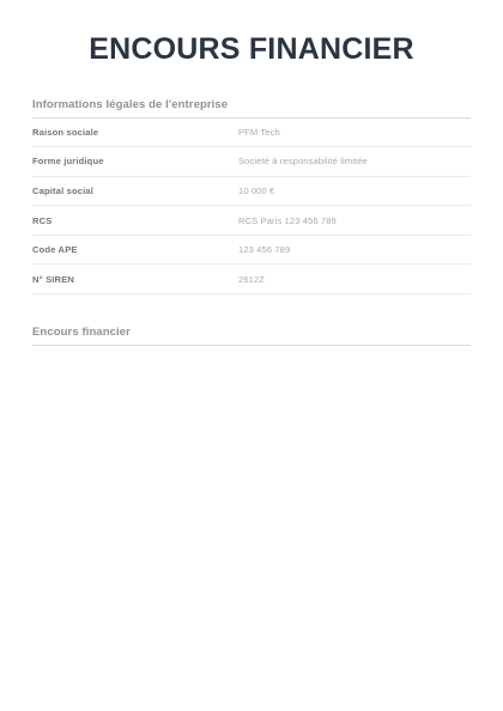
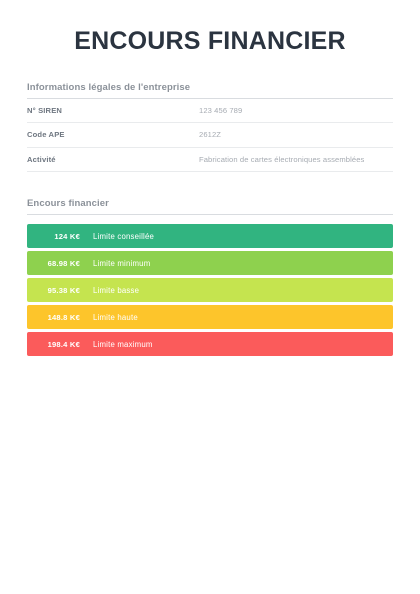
  ENCOURS FINANCIER
  Informations légales de l'entreprise
- Raison sociale	PFM Tech
- Forme juridique	Société à responsabilité limitée
- Capital social	10 000 €
- RCS	RCS Paris 123 456 789
- Code APE	123 456 789
+ N° SIREN	123 456 789
- N° SIREN	2612Z
+ Code APE	2612Z
+ Activité	Fabrication de cartes électroniques assemblées
  Encours financier
+ 124 K€
+ Limite conseillée
+ 68.98 K€
+ Limite minimum
+ 95.38 K€
+ Limite basse
+ 148.8 K€
+ Limite haute
+ 198.4 K€
+ Limite maximum
